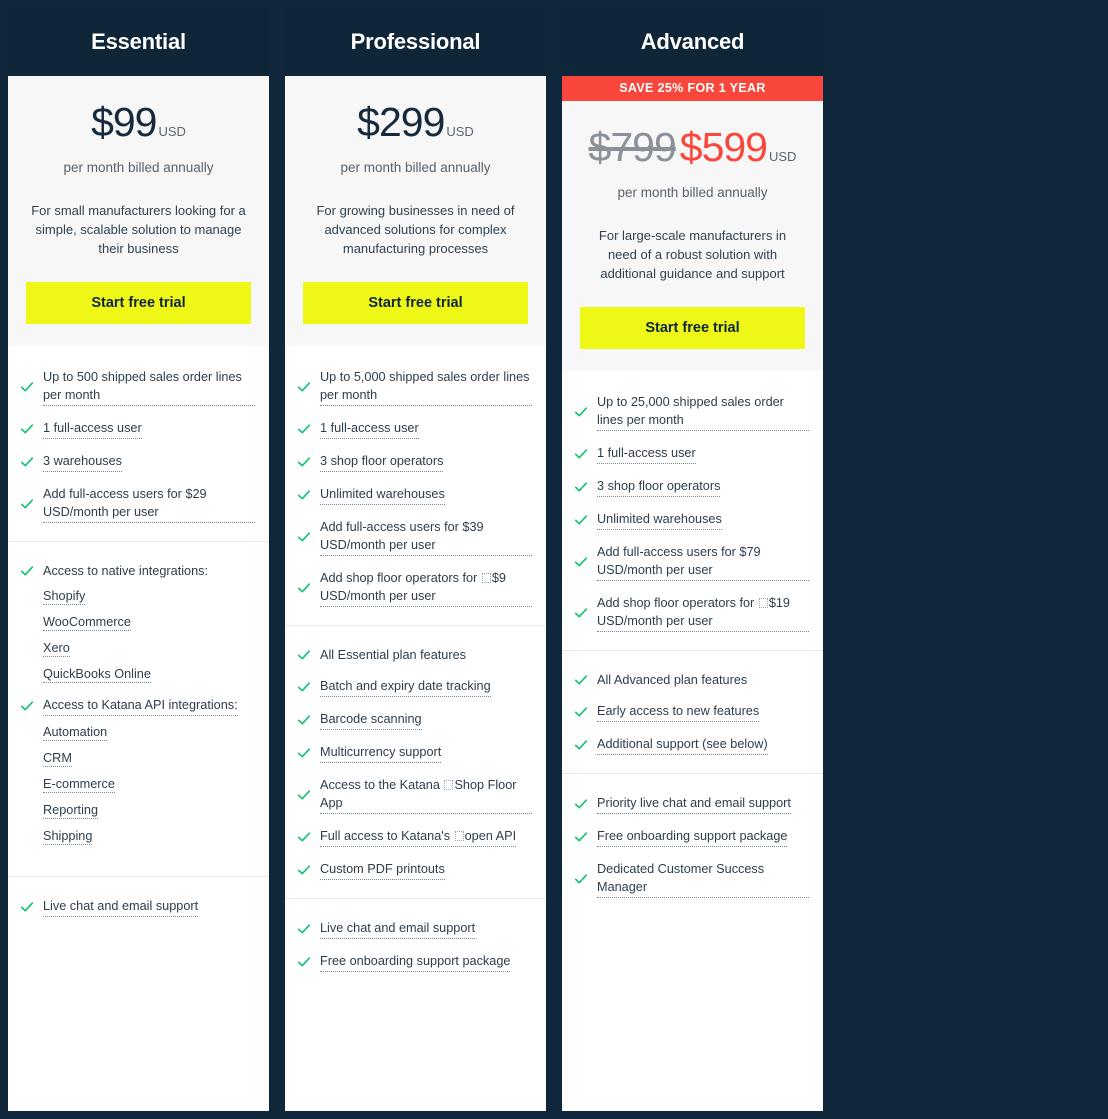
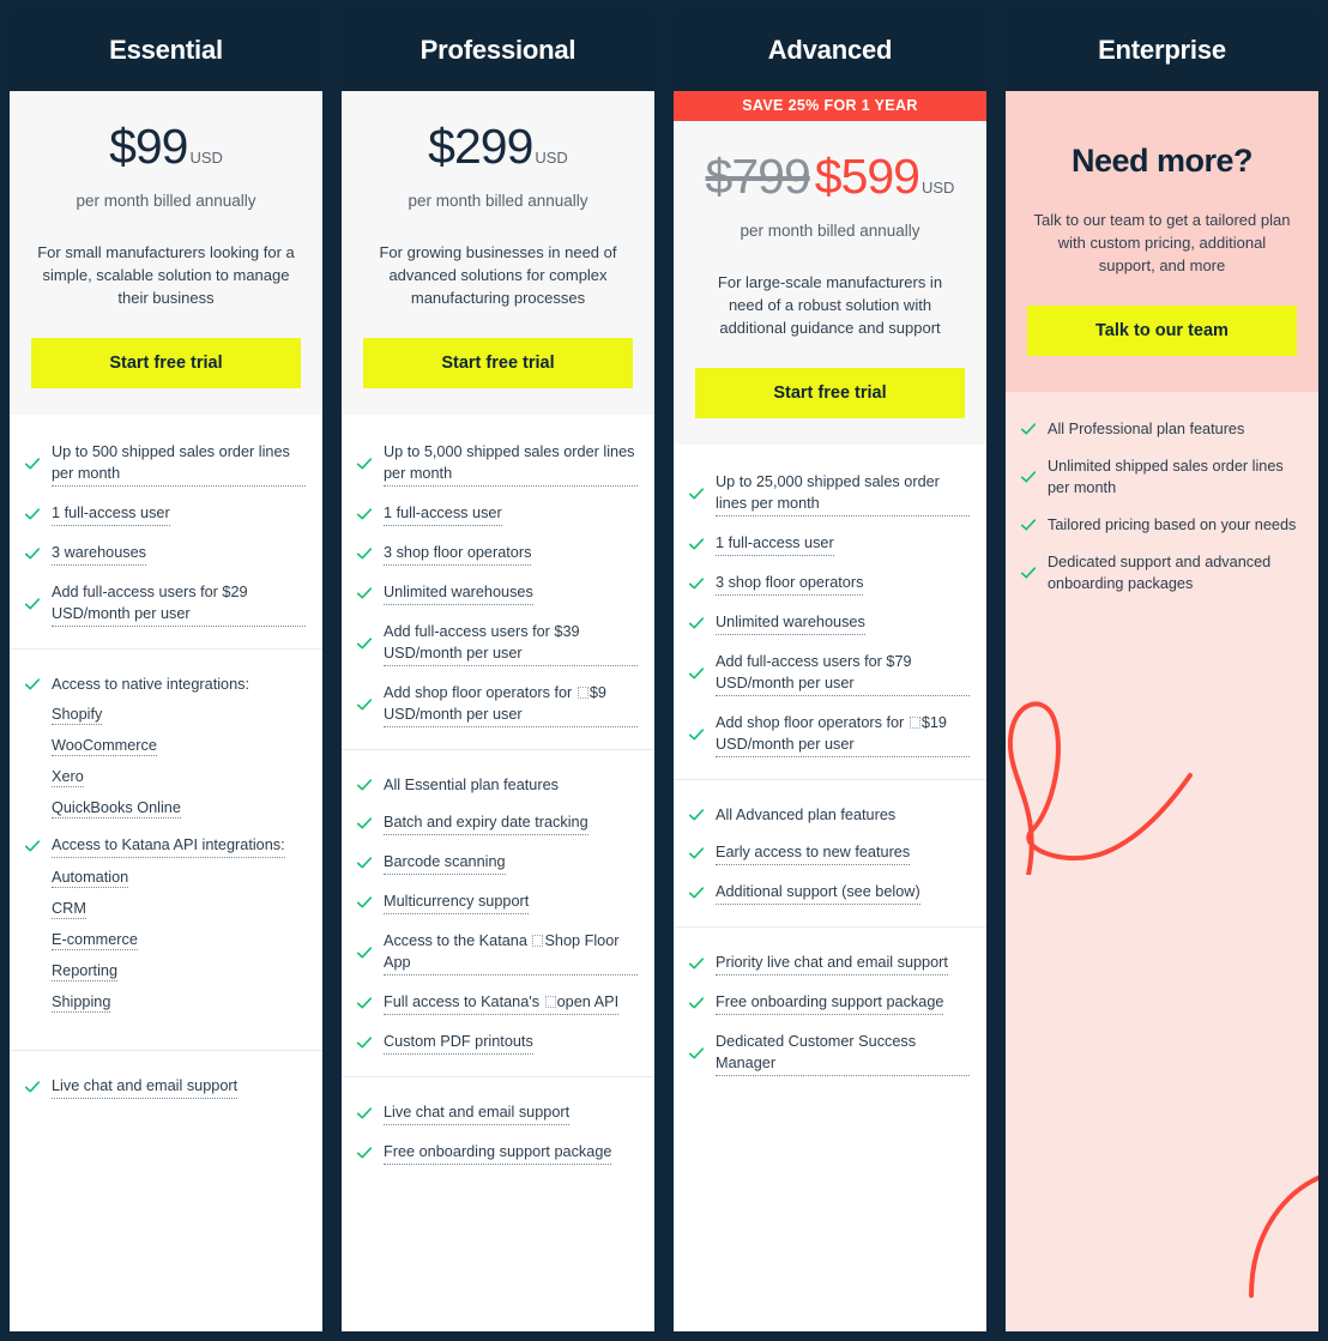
  Essential
  $99
  USD
  per month billed annually
  For small manufacturers looking for a simple, scalable solution to manage their business
  Start free trial
  Up to 500 shipped sales order lines per month
  1 full-access user
  3 warehouses
  Add full-access users for $29 USD/month per user
  Access to native integrations:
  Shopify
  WooCommerce
  Xero
  QuickBooks Online
  Access to Katana API integrations:
  Automation
  CRM
  E-commerce
  Reporting
  Shipping
  Live chat and email support
  Professional
  $299
  USD
  per month billed annually
  For growing businesses in need of advanced solutions for complex manufacturing processes
  Start free trial
  Up to 5,000 shipped sales order lines per month
  1 full-access user
  3 shop floor operators
  Unlimited warehouses
  Add full-access users for $39 USD/month per user
  Add shop floor operators for $9 USD/month per user
  All Essential plan features
  Batch and expiry date tracking
  Barcode scanning
  Multicurrency support
  Access to the Katana Shop Floor App
  Full access to Katana's open API
  Custom PDF printouts
  Live chat and email support
  Free onboarding support package
  Advanced
  SAVE 25% FOR 1 YEAR
  $799
  $599
  USD
  per month billed annually
  For large-scale manufacturers in need of a robust solution with additional guidance and support
  Start free trial
  Up to 25,000 shipped sales order lines per month
  1 full-access user
  3 shop floor operators
  Unlimited warehouses
  Add full-access users for $79 USD/month per user
  Add shop floor operators for $19 USD/month per user
  All Advanced plan features
  Early access to new features
  Additional support (see below)
  Priority live chat and email support
  Free onboarding support package
  Dedicated Customer Success Manager
+ Enterprise
+ Need more?
+ Talk to our team to get a tailored plan with custom pricing, additional support, and more
+ Talk to our team
+ All Professional plan features
+ Unlimited shipped sales order lines per month
+ Tailored pricing based on your needs
+ Dedicated support and advanced onboarding packages
